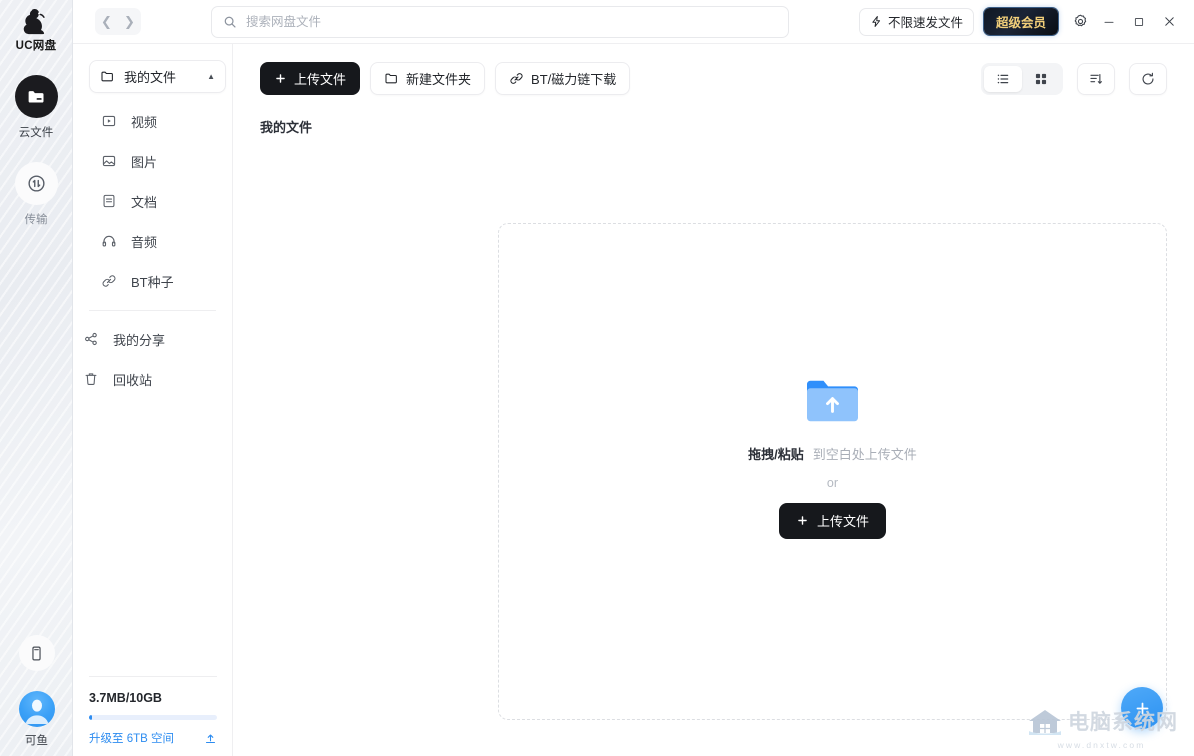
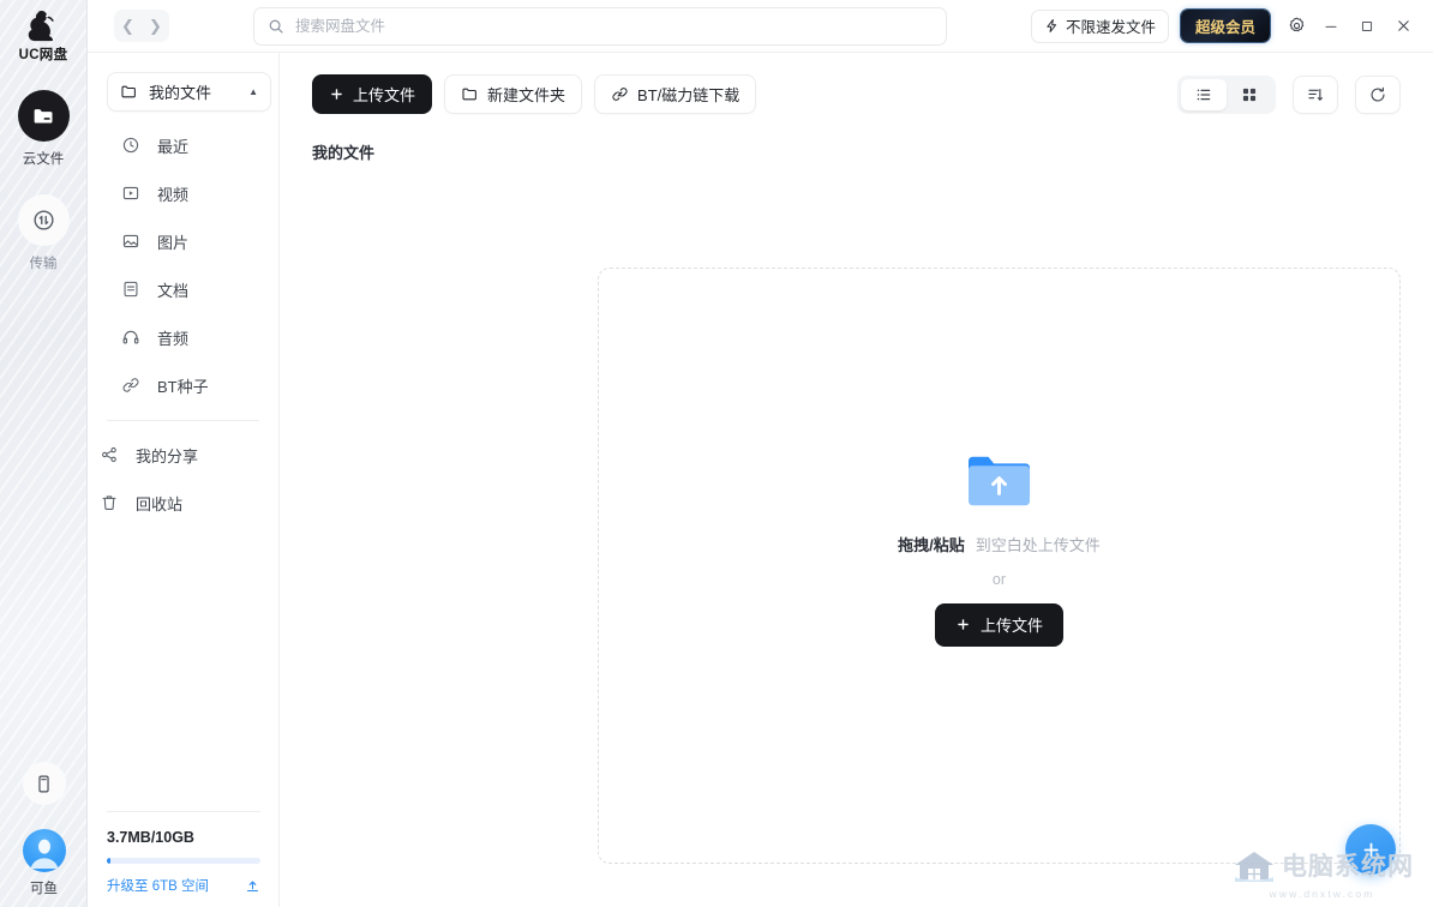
  UC网盘
  云文件
  传输
  可鱼
  ❮
  ❯
  搜索网盘文件
  不限速发文件
  超级会员
  我的文件
  ▲
+ 最近
  视频
  图片
  文档
  音频
  BT种子
  我的分享
  回收站
  3.7MB/10GB
  升级至 6TB 空间
  上传文件
  新建文件夹
  BT/磁力链下载
  我的文件
  拖拽/粘贴
  到空白处上传文件
  or
  上传文件
  电脑系统网
  www.dnxtw.com
